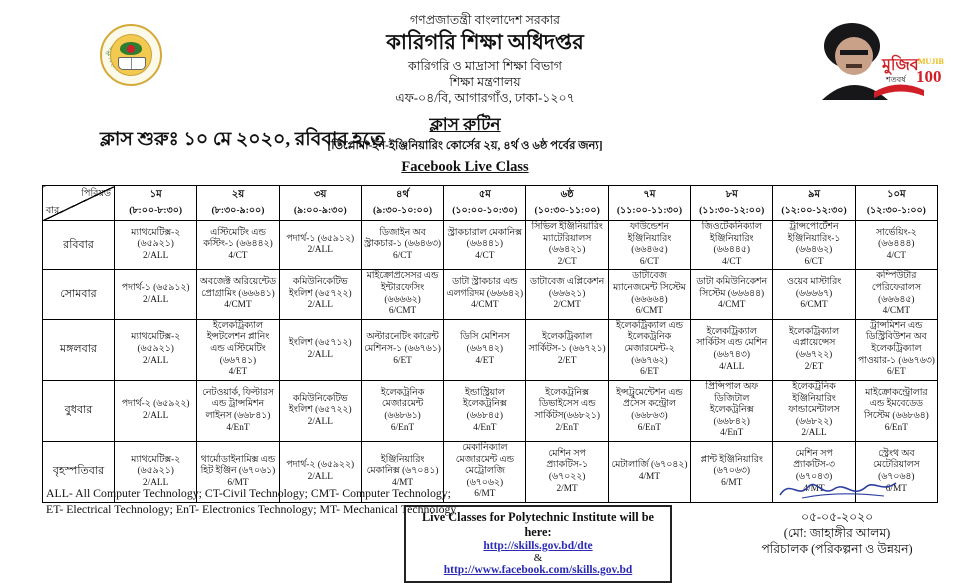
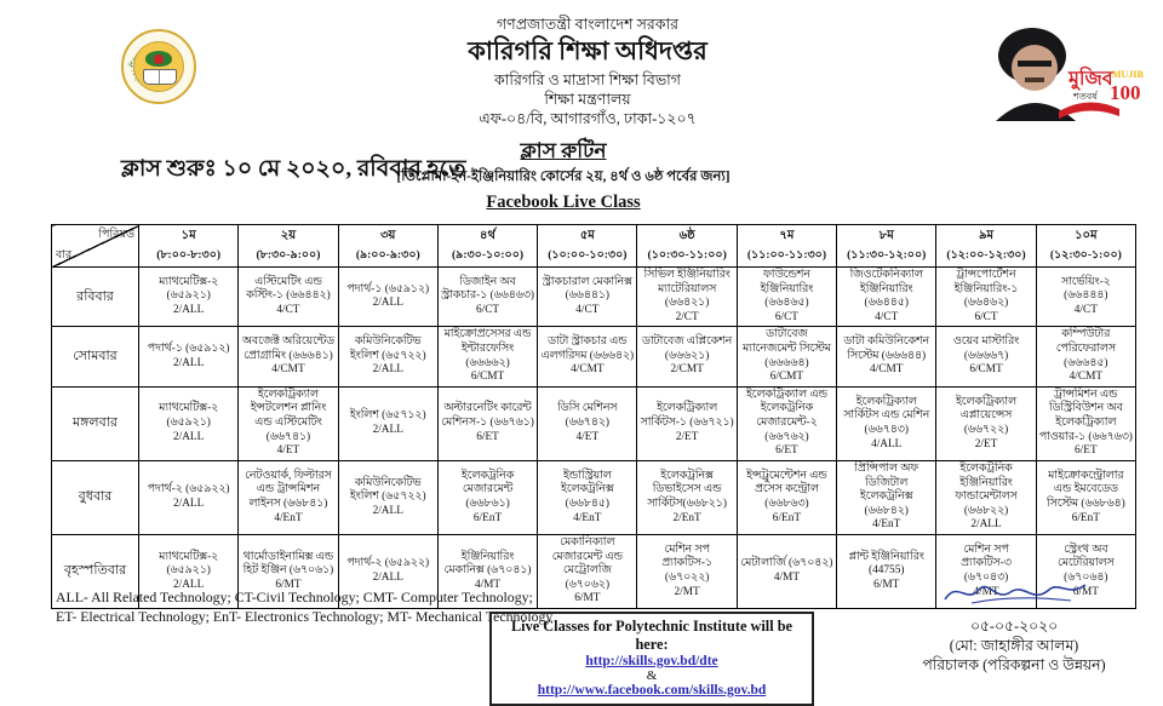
  মুজিব
  শতবর্ষ
  MUJIB
  100
  গণপ্রজাতন্ত্রী বাংলাদেশ সরকার
  কারিগরি শিক্ষা অধিদপ্তর
  কারিগরি ও মাদ্রাসা শিক্ষা বিভাগ
  শিক্ষা মন্ত্রণালয়
  এফ-০৪/বি, আগারগাঁও, ঢাকা-১২০৭
  ক্লাস রুটিন
  ক্লাস শুরুঃ ১০ মে ২০২০, রবিবার হতে
  [ডিপ্লোমা-ইন-ইঞ্জিনিয়ারিং কোর্সের ২য়, ৪র্থ ও ৬ষ্ঠ পর্বের জন্য]
  Facebook Live Class
  পিরিয়ডবার	১ম(৮:০০-৮:৩০)	২য়(৮:৩০-৯:০০)	৩য়(৯:০০-৯:৩০)	৪র্থ(৯:৩০-১০:০০)	৫ম(১০:০০-১০:৩০)	৬ষ্ঠ(১০:৩০-১১:০০)	৭ম(১১:০০-১১:৩০)	৮ম(১১:৩০-১২:০০)	৯ম(১২:০০-১২:৩০)	১০ম(১২:৩০-১:০০)
  রবিবার	ম্যাথমেটিক্স-২ (৬৫৯২১)2/ALL	এস্টিমেটিং এন্ড কস্টিং-১ (৬৬৪৪২)4/CT	পদার্থ-১ (৬৫৯১২)2/ALL	ডিজাইন অব স্ট্রাকচার-১ (৬৬৪৬৩)6/CT	স্ট্রাকচারাল মেকানিক্স (৬৬৪৪১)4/CT	সিভিল ইঞ্জিনিয়ারিং ম্যাটেরিয়ালস (৬৬৪২১)2/CT	ফাউন্ডেশন ইঞ্জিনিয়ারিং (৬৬৪৬৫)6/CT	জিওটেকনিক্যাল ইঞ্জিনিয়ারিং (৬৬৪৪৫)4/CT	ট্রান্সপোর্টেশন ইঞ্জিনিয়ারিং-১ (৬৬৪৬২)6/CT	সার্ভেয়িং-২ (৬৬৪৪৪)4/CT
  সোমবার	পদার্থ-১ (৬৫৯১২)2/ALL	অবজেক্ট অরিয়েন্টেড প্রোগ্রামিং (৬৬৬৪১)4/CMT	কমিউনিকেটিভ ইংলিশ (৬৫৭২২)2/ALL	মাইক্রোপ্রসেসর এন্ড ইন্টারফেসিং (৬৬৬৬২)6/CMT	ডাটা স্ট্রাকচার এন্ড এলগরিদম (৬৬৬৪২)4/CMT	ডাটাবেজ এপ্লিকেশন (৬৬৬২১)2/CMT	ডাটাবেজ ম্যানেজমেন্ট সিস্টেম (৬৬৬৬৪)6/CMT	ডাটা কমিউনিকেশন সিস্টেম (৬৬৬৪৪)4/CMT	ওয়েব মাস্টারিং (৬৬৬৬৭)6/CMT	কম্পিউটার পেরিফেরালস (৬৬৬৪৫)4/CMT
  মঙ্গলবার	ম্যাথমেটিক্স-২ (৬৫৯২১)2/ALL	ইলেকট্রিক্যাল ইন্সটলেশন প্লানিং এন্ড এস্টিমেটিং (৬৬৭৪১)4/ET	ইংলিশ (৬৫৭১২)2/ALL	অল্টারনেটিং কারেন্ট মেশিনস-১ (৬৬৭৬১)6/ET	ডিসি মেশিনস (৬৬৭৪২)4/ET	ইলেকট্রিক্যাল সার্কিটস-১ (৬৬৭২১)2/ET	ইলেকট্রিক্যাল এন্ড ইলেকট্রনিক মেজারমেন্ট-২ (৬৬৭৬২)6/ET	ইলেকট্রিক্যাল সার্কিটস এন্ড মেশিন (৬৬৭৪৩)4/ALL	ইলেকট্রিক্যাল এপ্লায়েন্সেস (৬৬৭২২)2/ET	ট্রান্সমিশন এন্ড ডিস্ট্রিবিউশন অব ইলেকট্রিক্যাল পাওয়ার-১ (৬৬৭৬৩)6/ET
  বুধবার	পদার্থ-২ (৬৫৯২২)2/ALL	নেটওয়ার্ক, ফিল্টারস এন্ড ট্রান্সমিশন লাইনস (৬৬৮৪১)4/EnT	কমিউনিকেটিভ ইংলিশ (৬৫৭২২)2/ALL	ইলেকট্রনিক মেজারমেন্ট (৬৬৮৬১)6/EnT	ইন্ডাস্ট্রিয়াল ইলেকট্রনিক্স (৬৬৮৪৫)4/EnT	ইলেকট্রনিক্স ডিভাইসেস এন্ড সার্কিটস(৬৬৮২১)2/EnT	ইন্সট্রুমেন্টেশন এন্ড প্রসেস কন্ট্রোল (৬৬৮৬৩)6/EnT	প্রিন্সিপাল অফ ডিজিটাল ইলেকট্রনিক্স (৬৬৮৪২)4/EnT	ইলেকট্রনিক ইঞ্জিনিয়ারিং ফান্ডামেন্টালস (৬৬৮২২)2/ALL	মাইক্রোকন্ট্রোলার এন্ড ইমবেডেড সিস্টেম (৬৬৮৬৪)6/EnT
- বৃহস্পতিবার	ম্যাথমেটিক্স-২ (৬৫৯২১)2/ALL	থার্মোডাইনামিক্স এন্ড হিট ইঞ্জিন (৬৭০৬১)6/MT	পদার্থ-২ (৬৫৯২২)2/ALL	ইঞ্জিনিয়ারিং মেকানিক্স (৬৭০৪১)4/MT	মেকানিক্যাল মেজারমেন্ট এন্ড মেট্রোলজি (৬৭০৬২)6/MT	মেশিন সপ প্র্যাকটিস-১ (৬৭০২২)2/MT	মেটালার্জি (৬৭০৪২)4/MT	প্লান্ট ইঞ্জিনিয়ারিং (৬৭০৬৩)6/MT	মেশিন সপ প্র্যাকটিস-৩ (৬৭০৪৩)/M	স্ট্রেংথ অব মেটেরিয়ালস (৬৭০৬৪)6/MT
+ বৃহস্পতিবার	ম্যাথমেটিক্স-২ (৬৫৯২১)2/ALL	থার্মোডাইনামিক্স এন্ড হিট ইঞ্জিন (৬৭০৬১)6/MT	পদার্থ-২ (৬৫৯২২)2/ALL	ইঞ্জিনিয়ারিং মেকানিক্স (৬৭০৪১)4/MT	মেকানিক্যাল মেজারমেন্ট এন্ড মেট্রোলজি (৬৭০৬২)6/MT	মেশিন সপ প্র্যাকটিস-১ (৬৭০২২)2/MT	মেটালার্জি (৬৭০৪২)4/MT	প্লান্ট ইঞ্জিনিয়ারিং (44755)6/MT	মেশিন সপ প্র্যাকটিস-৩ (৬৭০৪৩)/M	স্ট্রেংথ অব মেটেরিয়ালস (৬৭০৬৪)6/MT
- ALL- All Computer Technology; CT-Civil Technology; CMT- Computer Technology;
+ ALL- All Related Technology; CT-Civil Technology; CMT- Computer Technology;
  ET- Electrical Technology; EnT- Electronics Technology; MT- Mechanical Technology
  Live Classes for Polytechnic Institute will be here:
  http://skills.gov.bd/dte
  &
  http://www.facebook.com/skills.gov.bd
  ০৫-০৫-২০২০
  (মো: জাহাঙ্গীর আলম)
  পরিচালক (পরিকল্পনা ও উন্নয়ন)
